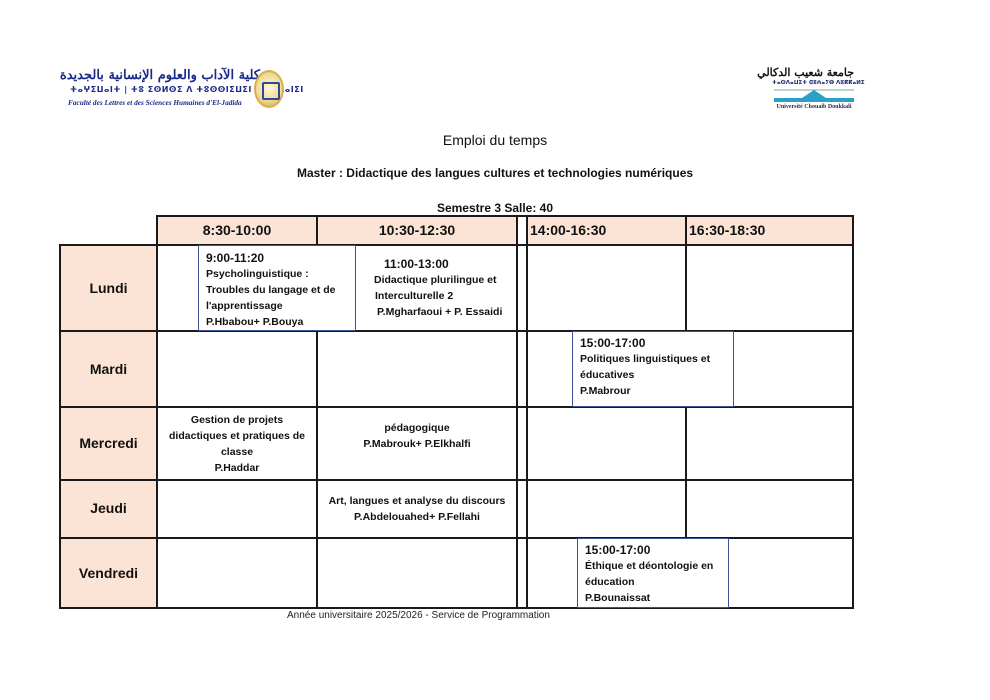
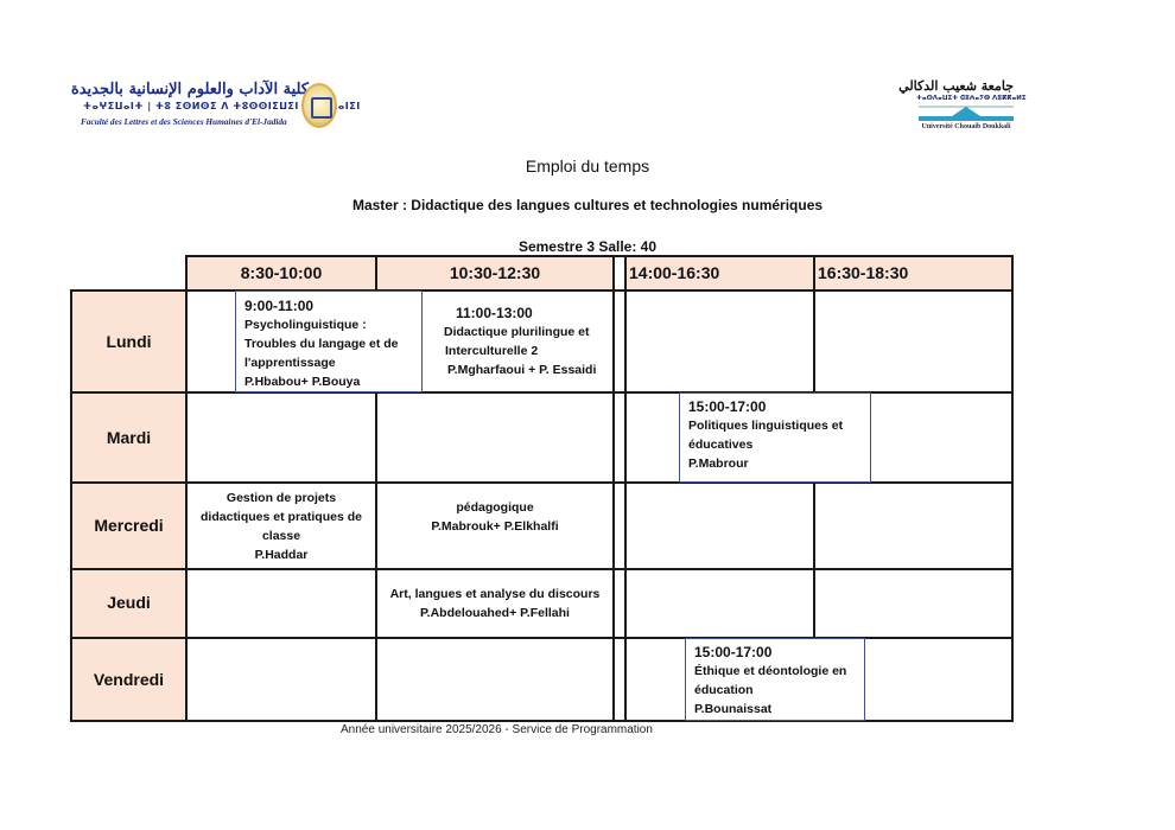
  لية الآداب والعلوم الإنسانية بالجديدة
  ⵜⴰⵖⵉⵡⴰⵏⵜ | ⵜⵓ ⵉⵙⵍⵙⵉ ⴷ ⵜⵓⵙⵙⵏⵉⵡⵉⵏⴰⵏⵉⵏ
  Faculté des Lettres et des Sciences Humaines d'El-Jadida
  جامعة شعيب الدكالي
  Emploi du temps
  Master : Didactique des langues cultures et technologies numériques
  Semestre 3 Salle: 40
  8:30-10:00
  10:30-12:30
  14:00-16:30
  16:30-18:30
  Lundi
  Mardi
  Mercredi
  Jeudi
  Vendredi
- 9:00-11:20
+ 9:00-11:00
  Psycholinguistique :
  Troubles du langage et de
  l'apprentissage
  P.Hbabou+ P.Bouya
  11:00-13:00
  Didactique plurilingue et
  Interculturelle 2
  P.Mgharfaoui + P. Essaidi
  15:00-17:00
  Politiques linguistiques et
  éducatives
  P.Mabrour
  Gestion de projets
  didactiques et pratiques de
  classe
  P.Haddar
  pédagogique
  P.Mabrouk+ P.Elkhalfi
  Art, langues et analyse du discours
  P.Abdelouahed+ P.Fellahi
  15:00-17:00
  Éthique et déontologie en
  éducation
  P.Bounaissat
  Année universitaire 2025/2026 - Service de Programmation
